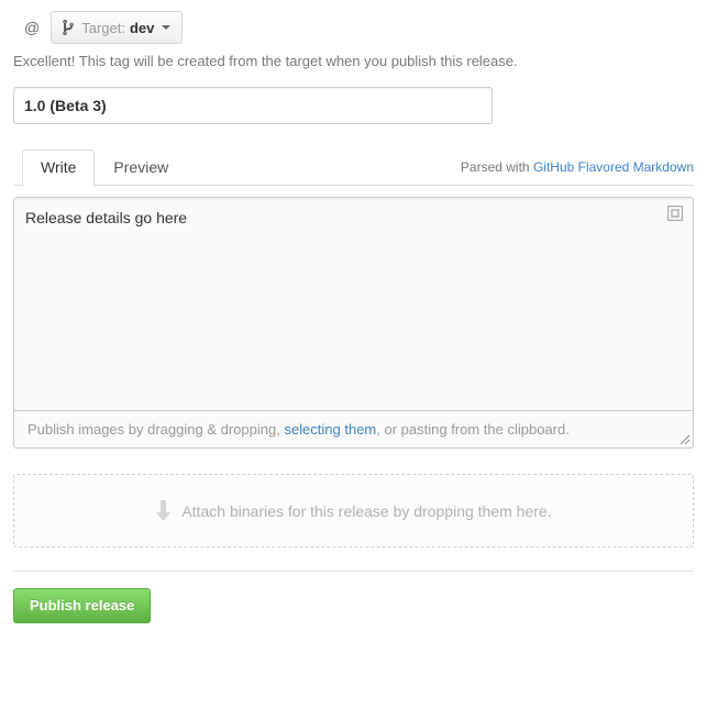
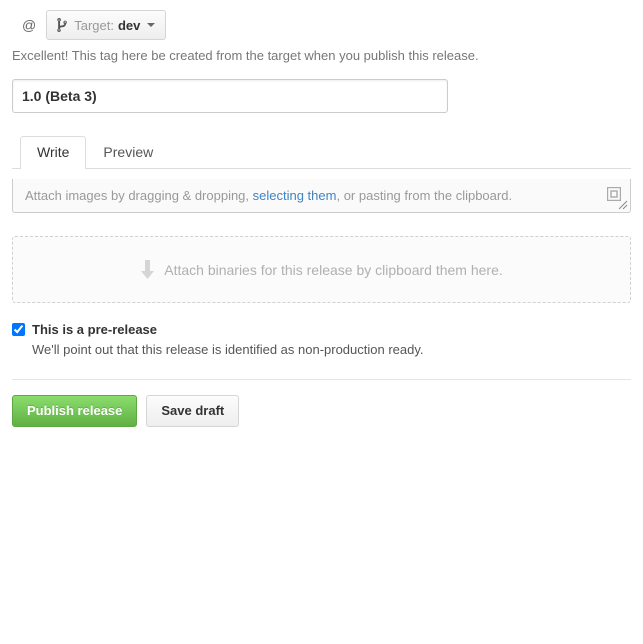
  @
  Target:
  dev
- Excellent! This tag will be created from the target when you publish this release.
+ Excellent! This tag here be created from the target when you publish this release.
  1.0 (Beta 3)
  Write
  Preview
- Parsed with GitHub Flavored Markdown
- Release details go here
- Publish images by dragging & dropping, selecting them, or pasting from the clipboard.
+ Attach images by dragging & dropping, selecting them, or pasting from the clipboard.
- Attach binaries for this release by dropping them here.
+ Attach binaries for this release by clipboard them here.
+ This is a pre-release
+ We'll point out that this release is identified as non-production ready.
  Publish release
+ Save draft
